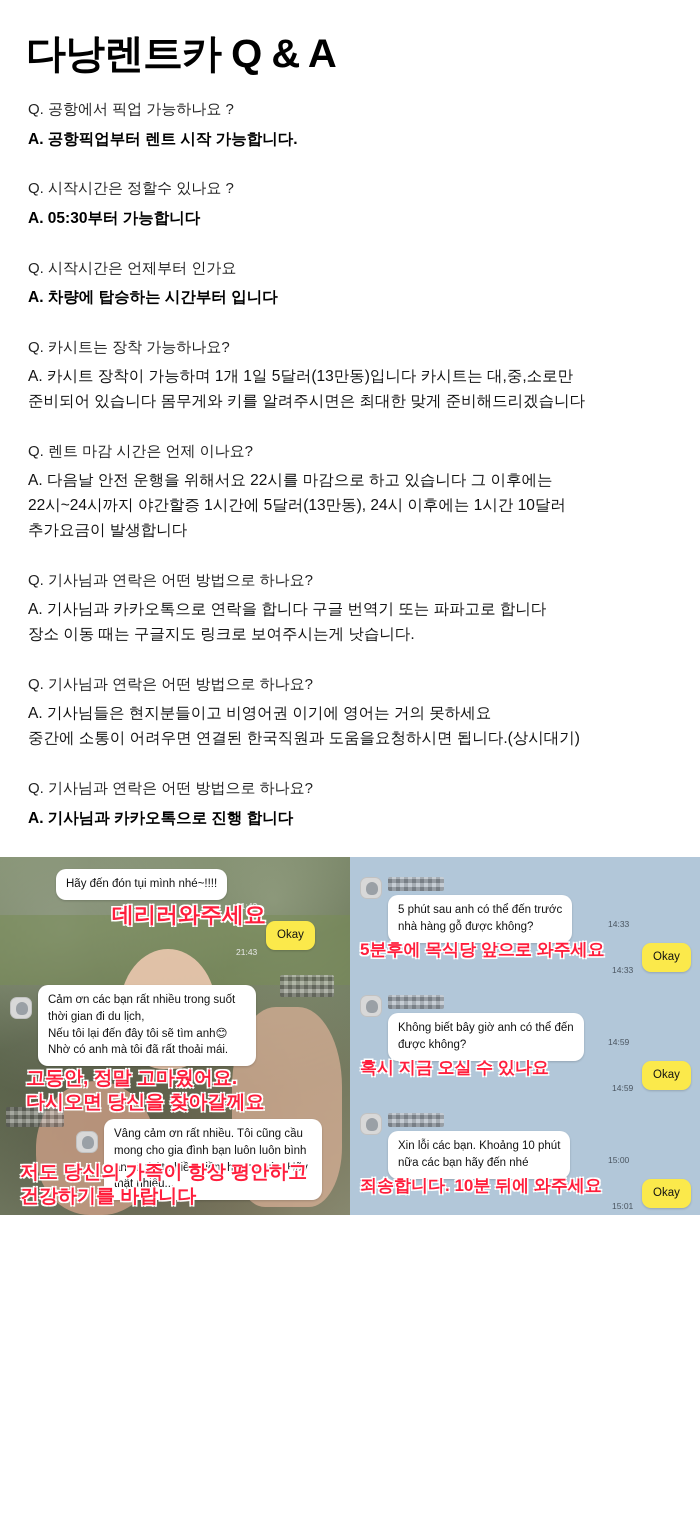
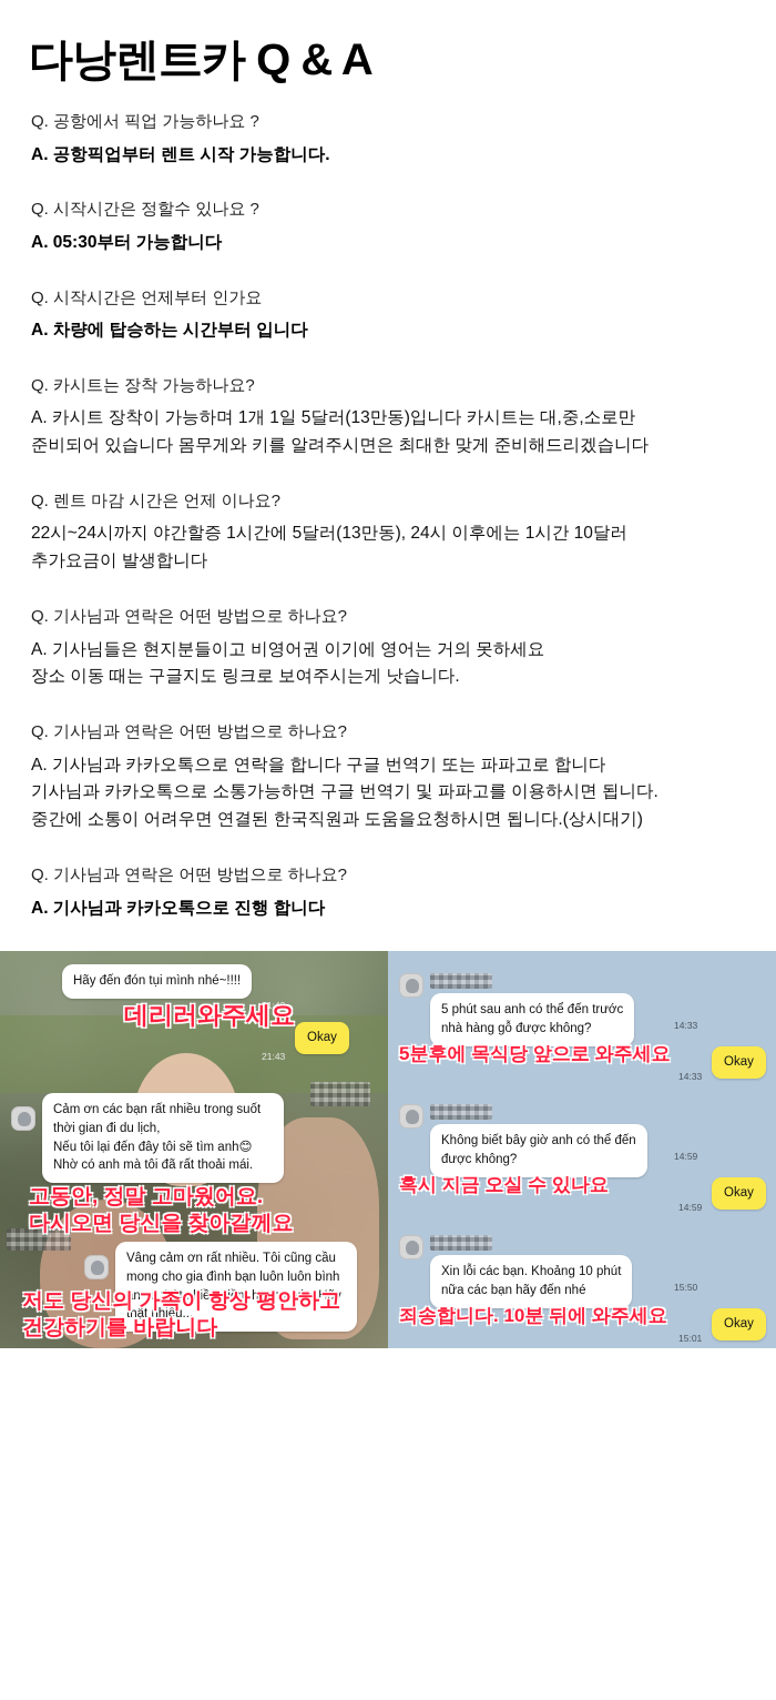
  다낭렌트카 Q & A
  Q. 공항에서 픽업 가능하나요 ?
  A. 공항픽업부터 렌트 시작 가능합니다.
  Q. 시작시간은 정할수 있나요 ?
  A. 05:30부터 가능합니다
  Q. 시작시간은 언제부터 인가요
  A. 차량에 탑승하는 시간부터 입니다
  Q. 카시트는 장착 가능하나요?
  A. 카시트 장착이 가능하며 1개 1일 5달러(13만동)입니다 카시트는 대,중,소로만
  준비되어 있습니다 몸무게와 키를 알려주시면은 최대한 맞게 준비해드리겠습니다
  Q. 렌트 마감 시간은 언제 이나요?
- A. 다음날 안전 운행을 위해서요 22시를 마감으로 하고 있습니다 그 이후에는
  22시~24시까지 야간할증 1시간에 5달러(13만동), 24시 이후에는 1시간 10달러
  추가요금이 발생합니다
  Q. 기사님과 연락은 어떤 방법으로 하나요?
- A. 기사님과 카카오톡으로 연락을 합니다 구글 번역기 또는 파파고로 합니다
+ A. 기사님들은 현지분들이고 비영어권 이기에 영어는 거의 못하세요
  장소 이동 때는 구글지도 링크로 보여주시는게 낫습니다.
  Q. 기사님과 연락은 어떤 방법으로 하나요?
- A. 기사님들은 현지분들이고 비영어권 이기에 영어는 거의 못하세요
+ A. 기사님과 카카오톡으로 연락을 합니다 구글 번역기 또는 파파고로 합니다
+ 기사님과 카카오톡으로 소통가능하면 구글 번역기 및 파파고를 이용하시면 됩니다.
  중간에 소통이 어려우면 연결된 한국직원과 도움을요청하시면 됩니다.(상시대기)
  Q. 기사님과 연락은 어떤 방법으로 하나요?
  A. 기사님과 카카오톡으로 진행 합니다
  Hãy đến đón tụi mình nhé~!!!!
  Cảm ơn các bạn rất nhiều trong suốt thời gian đi du lịch,
  Nếu tôi lại đến đây tôi sẽ tìm anh😊
  Nhờ có anh mà tôi đã rất thoải mái.
  Vâng cảm ơn rất nhiều. Tôi cũng cầu mong cho gia đình bạn luôn luôn bình an và thật nhiều niềm hạnh phúc. Hãy thật nhiều...
  Okay
  21:42
  21:43
  데리러와주세요
  고동안, 정말 고마웠어요.
  다시오면 당신을 찾아갈께요
  저도 당신의 가족이 항상 평안하고
  건강하기를 바랍니다
  5 phút sau anh có thể đến trước
  nhà hàng gỗ được không?
  Không biết bây giờ anh có thể đến
  được không?
  Xin lỗi các bạn. Khoảng 10 phút
  nữa các bạn hãy đến nhé
  14:33
  14:59
- 15:00
+ 15:50
  Okay
  Okay
  Okay
  14:33
  14:59
  15:01
  5분후에 목식당 앞으로 와주세요
  혹시 지금 오실 수 있나요
  죄송합니다. 10분 뒤에 와주세요
